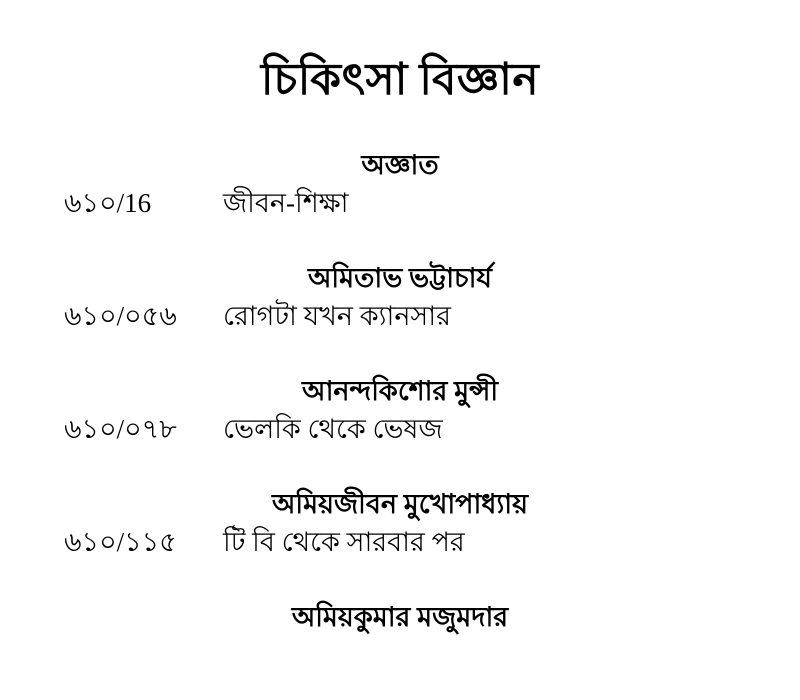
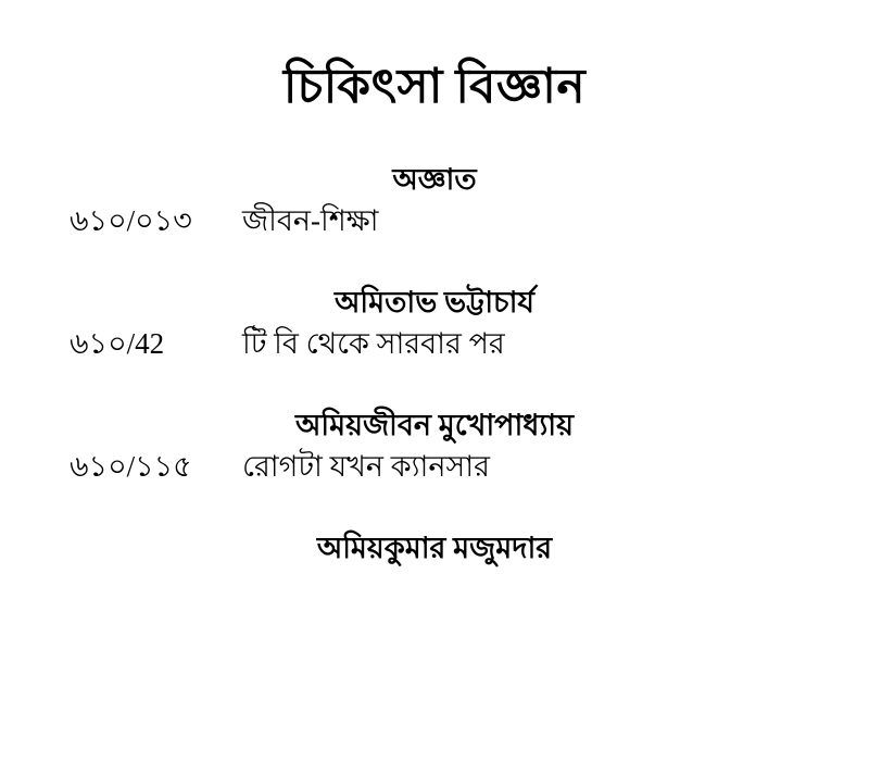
  চিকিৎসা বিজ্ঞান
  অজ্ঞাত
- ৬১০/16
+ ৬১০/০১৩
  জীবন-শিক্ষা
  অমিতাভ ভট্টাচার্য
- ৬১০/০৫৬
+ ৬১০/42
- রোগটা যখন ক্যানসার
+ টি বি থেকে সারবার পর
- আনন্দকিশোর মুন্সী
- ৬১০/০৭৮
- ভেলকি থেকে ভেষজ
  অমিয়জীবন মুখোপাধ্যায়
  ৬১০/১১৫
- টি বি থেকে সারবার পর
+ রোগটা যখন ক্যানসার
  অমিয়কুমার মজুমদার
